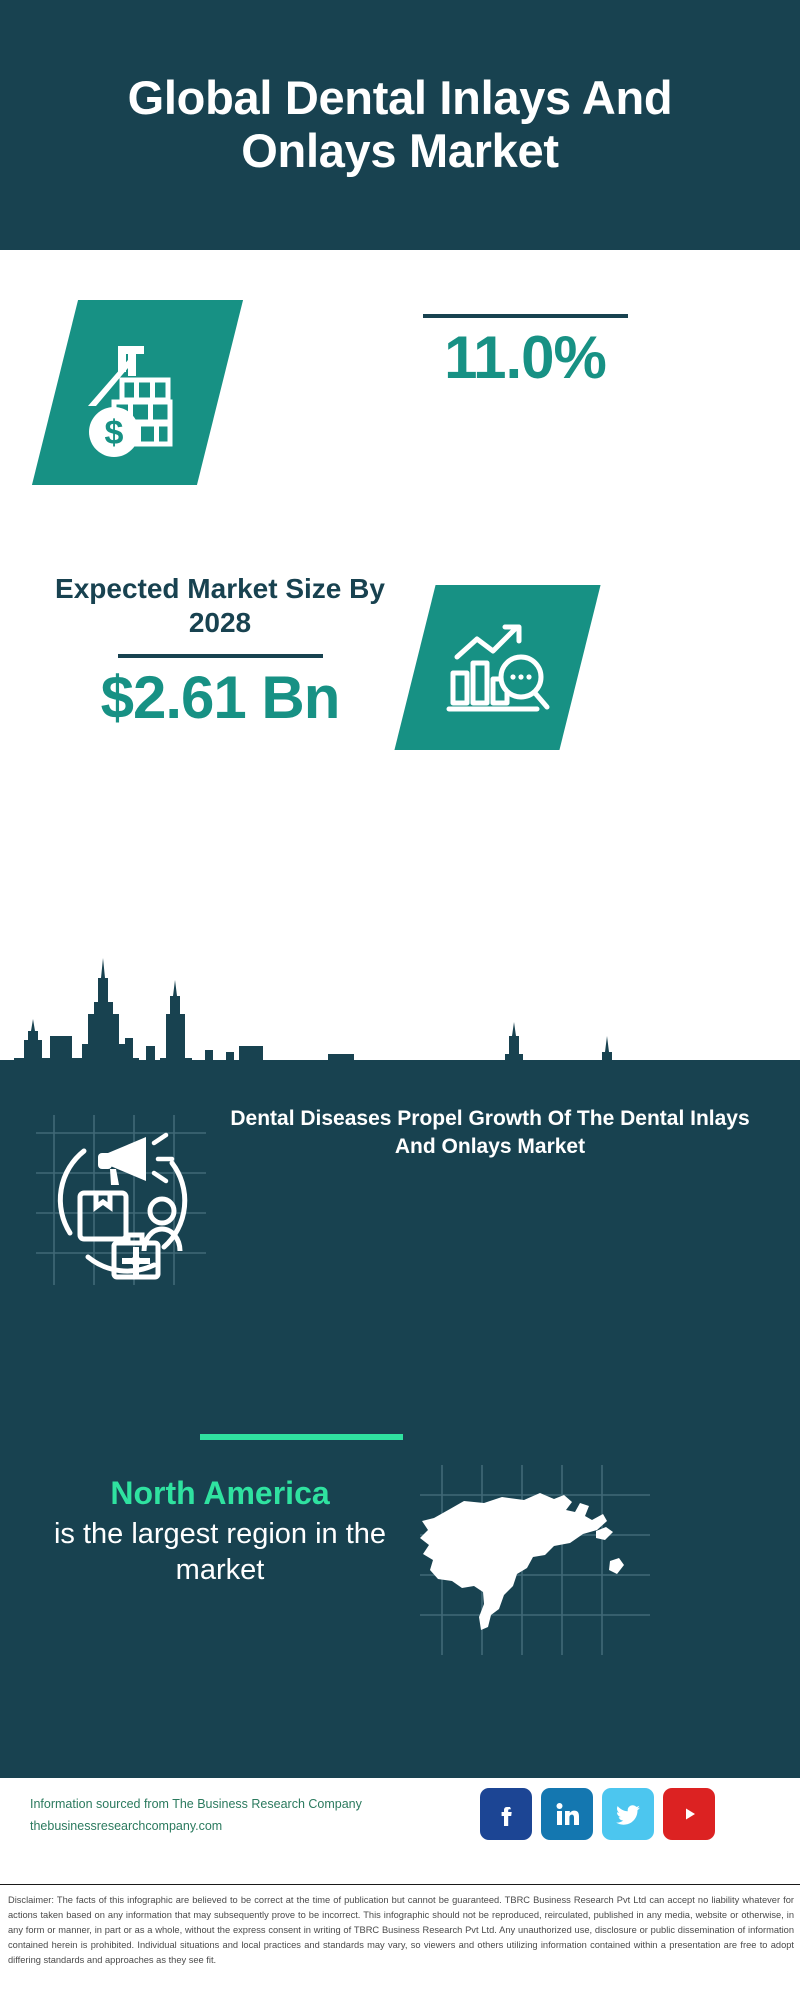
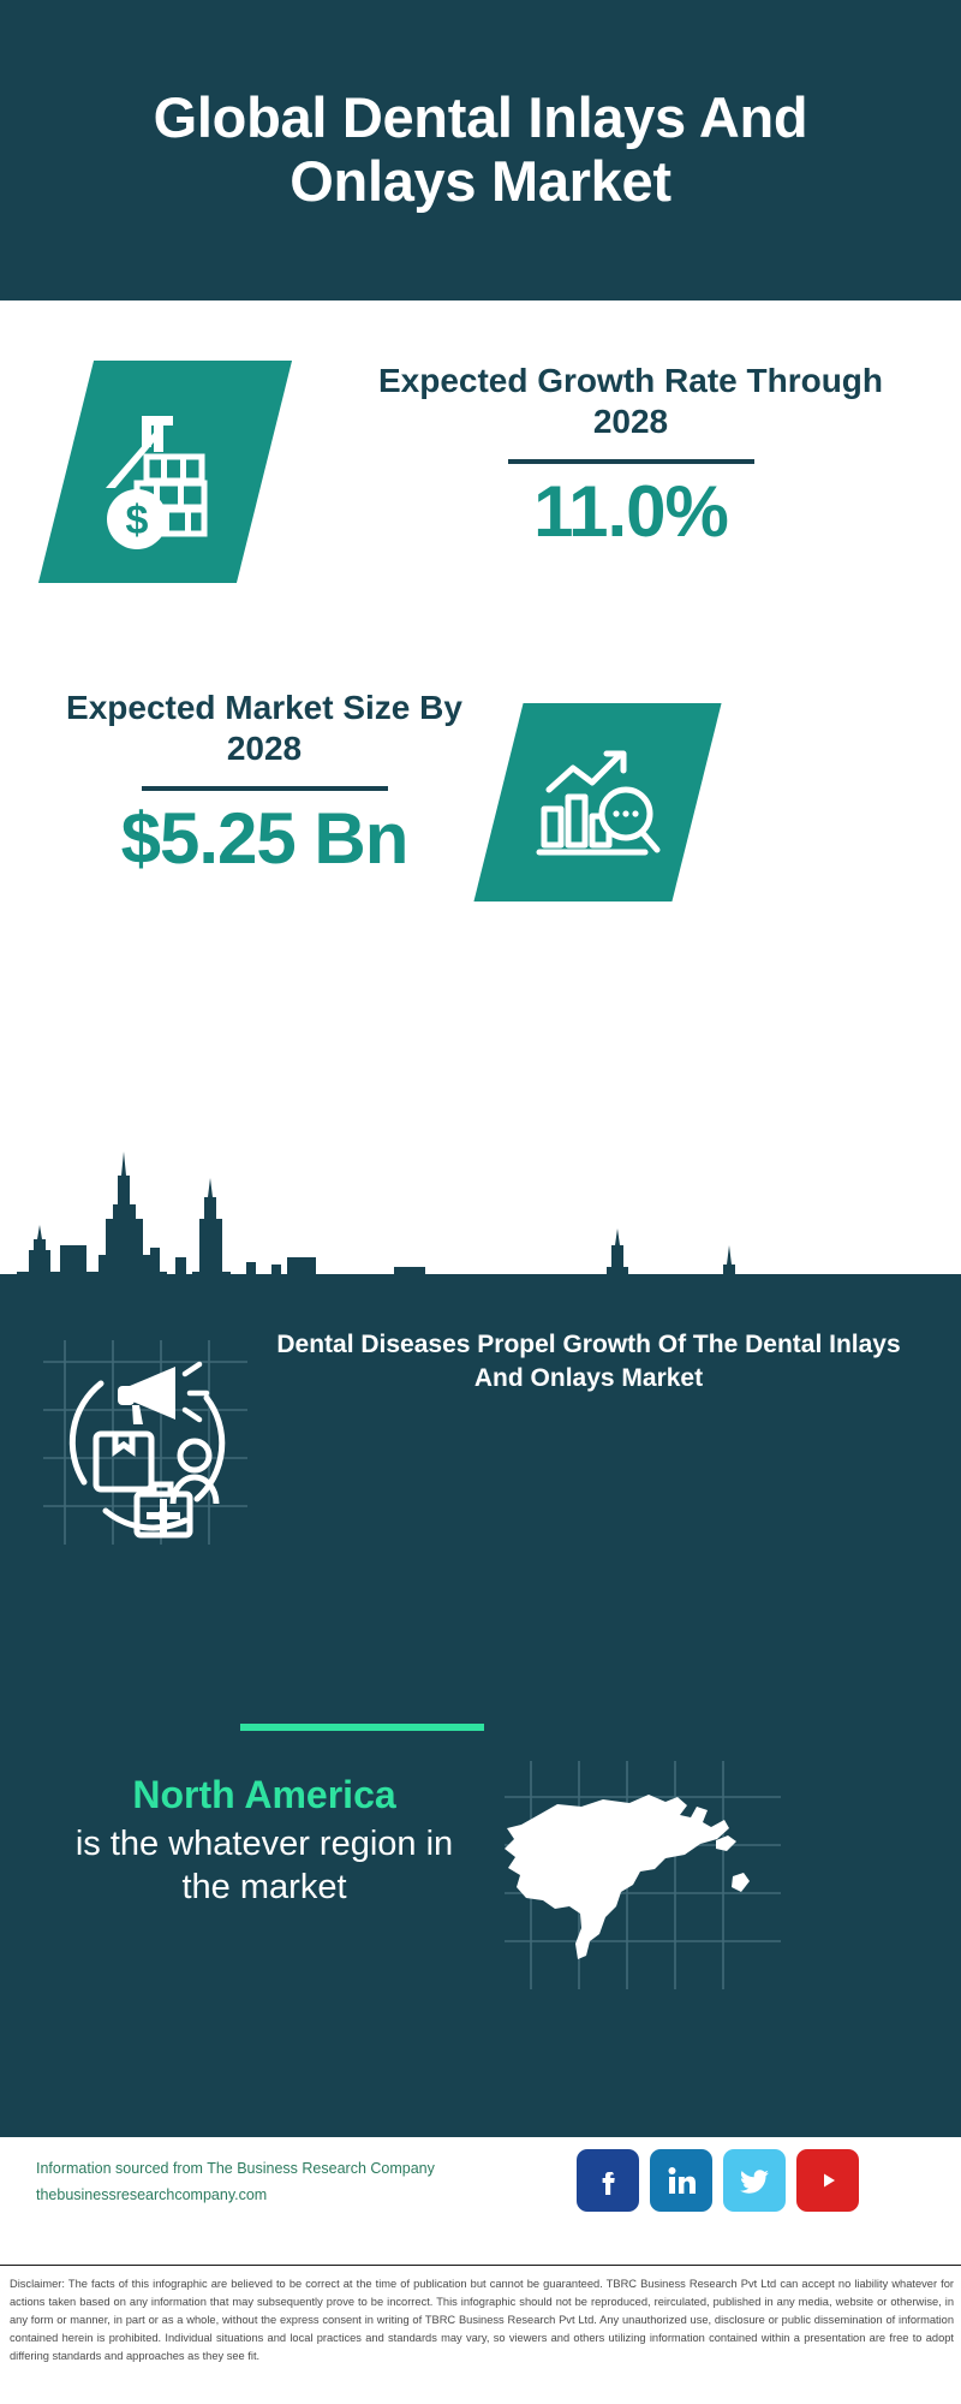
  Global Dental Inlays And Onlays Market
+ Expected Growth Rate Through 2028
  11.0%
  Expected Market Size By 2028
- $2.61 Bn
+ $5.25 Bn
  Dental Diseases Propel Growth Of The Dental Inlays And Onlays Market
  North America
- is the largest region in the market
+ is the whatever region in the market
  Information sourced from The Business Research Company
  thebusinessresearchcompany.com
  Disclaimer: The facts of this infographic are believed to be correct at the time of publication but cannot be guaranteed. TBRC Business Research Pvt Ltd can accept no liability whatever for actions taken based on any information that may subsequently prove to be incorrect. This infographic should not be reproduced, reirculated, published in any media, website or otherwise, in any form or manner, in part or as a whole, without the express consent in writing of TBRC Business Research Pvt Ltd. Any unauthorized use, disclosure or public dissemination of information contained herein is prohibited. Individual situations and local practices and standards may vary, so viewers and others utilizing information contained within a presentation are free to adopt differing standards and approaches as they see fit.
